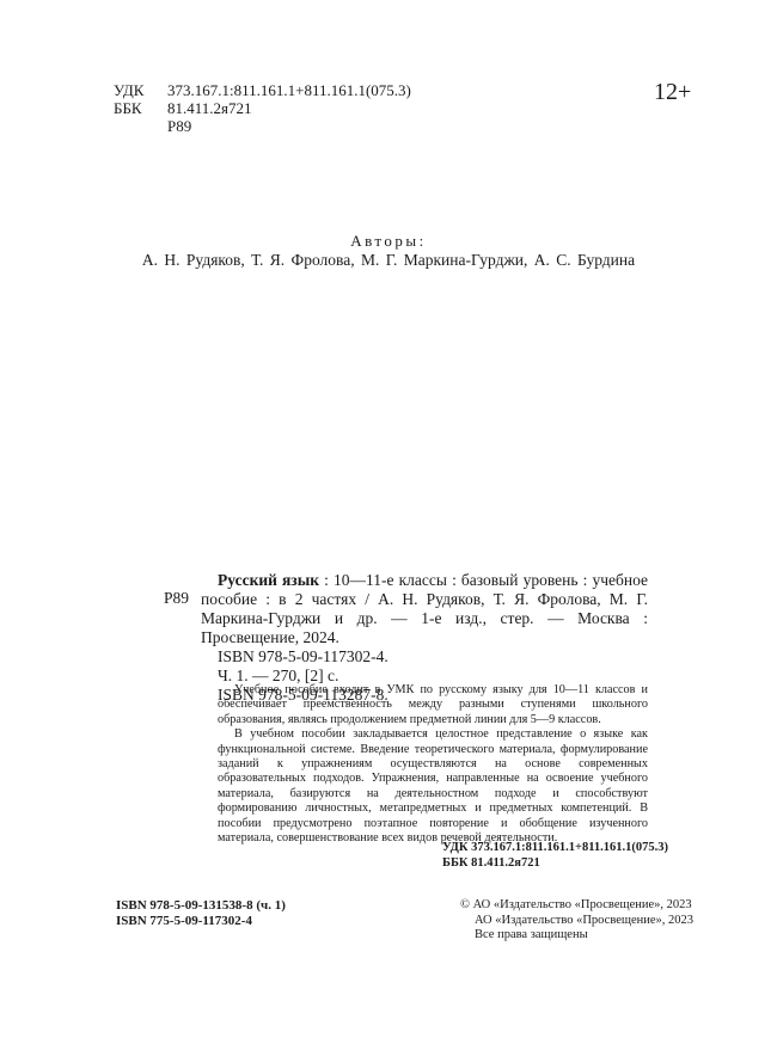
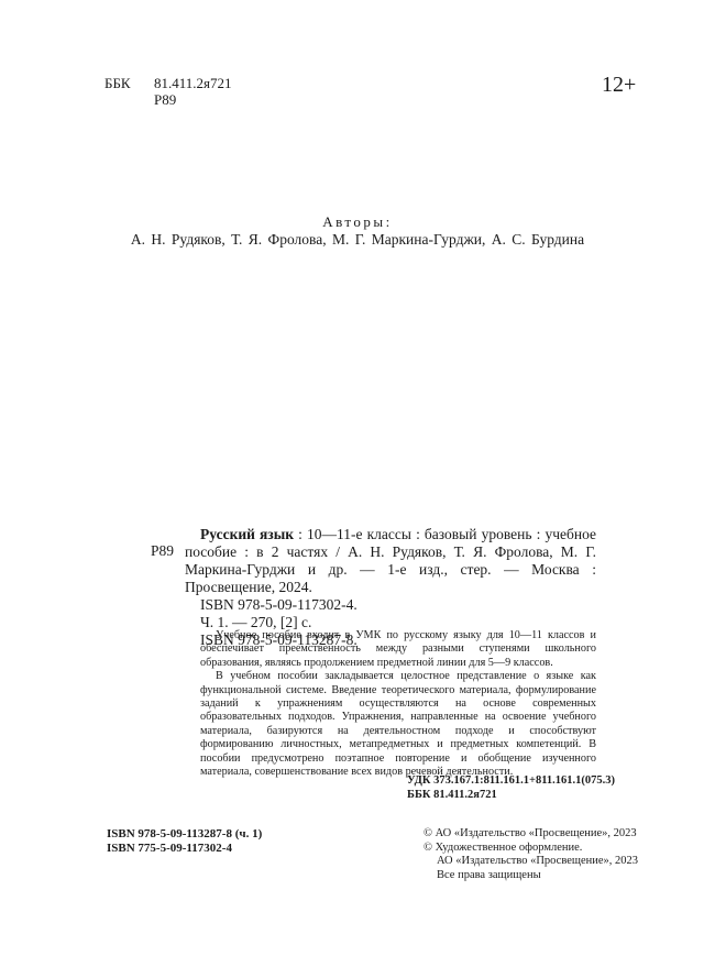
- УДК
- 373.167.1:811.161.1+811.161.1(075.3)
  ББК
  81.411.2я721
  Р89
  12+
  Авторы:
  А. Н. Рудяков, Т. Я. Фролова, М. Г. Маркина-Гурджи, А. С. Бурдина
  Р89
  Русский язык : 10—11-е классы : базовый уровень : учебное пособие : в 2 частях / А. Н. Рудяков, Т. Я. Фролова, М. Г. Маркина-Гурджи и др. — 1-е изд., стер. — Москва : Просвещение, 2024.
  ISBN 978-5-09-117302-4.
  Ч. 1. — 270, [2] с.
  ISBN 978-5-09-113287-8.
  Учебное пособие входит в УМК по русскому языку для 10—11 классов и обеспечивает преемственность между разными ступенями школьного образования, являясь продолжением предметной линии для 5—9 классов.
  В учебном пособии закладывается целостное представление о языке как функциональной системе. Введение теоретического материала, формулирование заданий к упражнениям осуществляются на основе современных образовательных подходов. Упражнения, направленные на освоение учебного материала, базируются на деятельностном подходе и способствуют формированию личностных, метапредметных и предметных компетенций. В пособии предусмотрено поэтапное повторение и обобщение изученного материала, совершенствование всех видов речевой деятельности.
  УДК 373.167.1:811.161.1+811.161.1(075.3)
  ББК 81.411.2я721
- ISBN 978-5-09-131538-8 (ч. 1)
+ ISBN 978-5-09-113287-8 (ч. 1)
  ISBN 775-5-09-117302-4
  © АО «Издательство «Просвещение», 2023
+ © Художественное оформление.
  АО «Издательство «Просвещение», 2023
  Все права защищены
